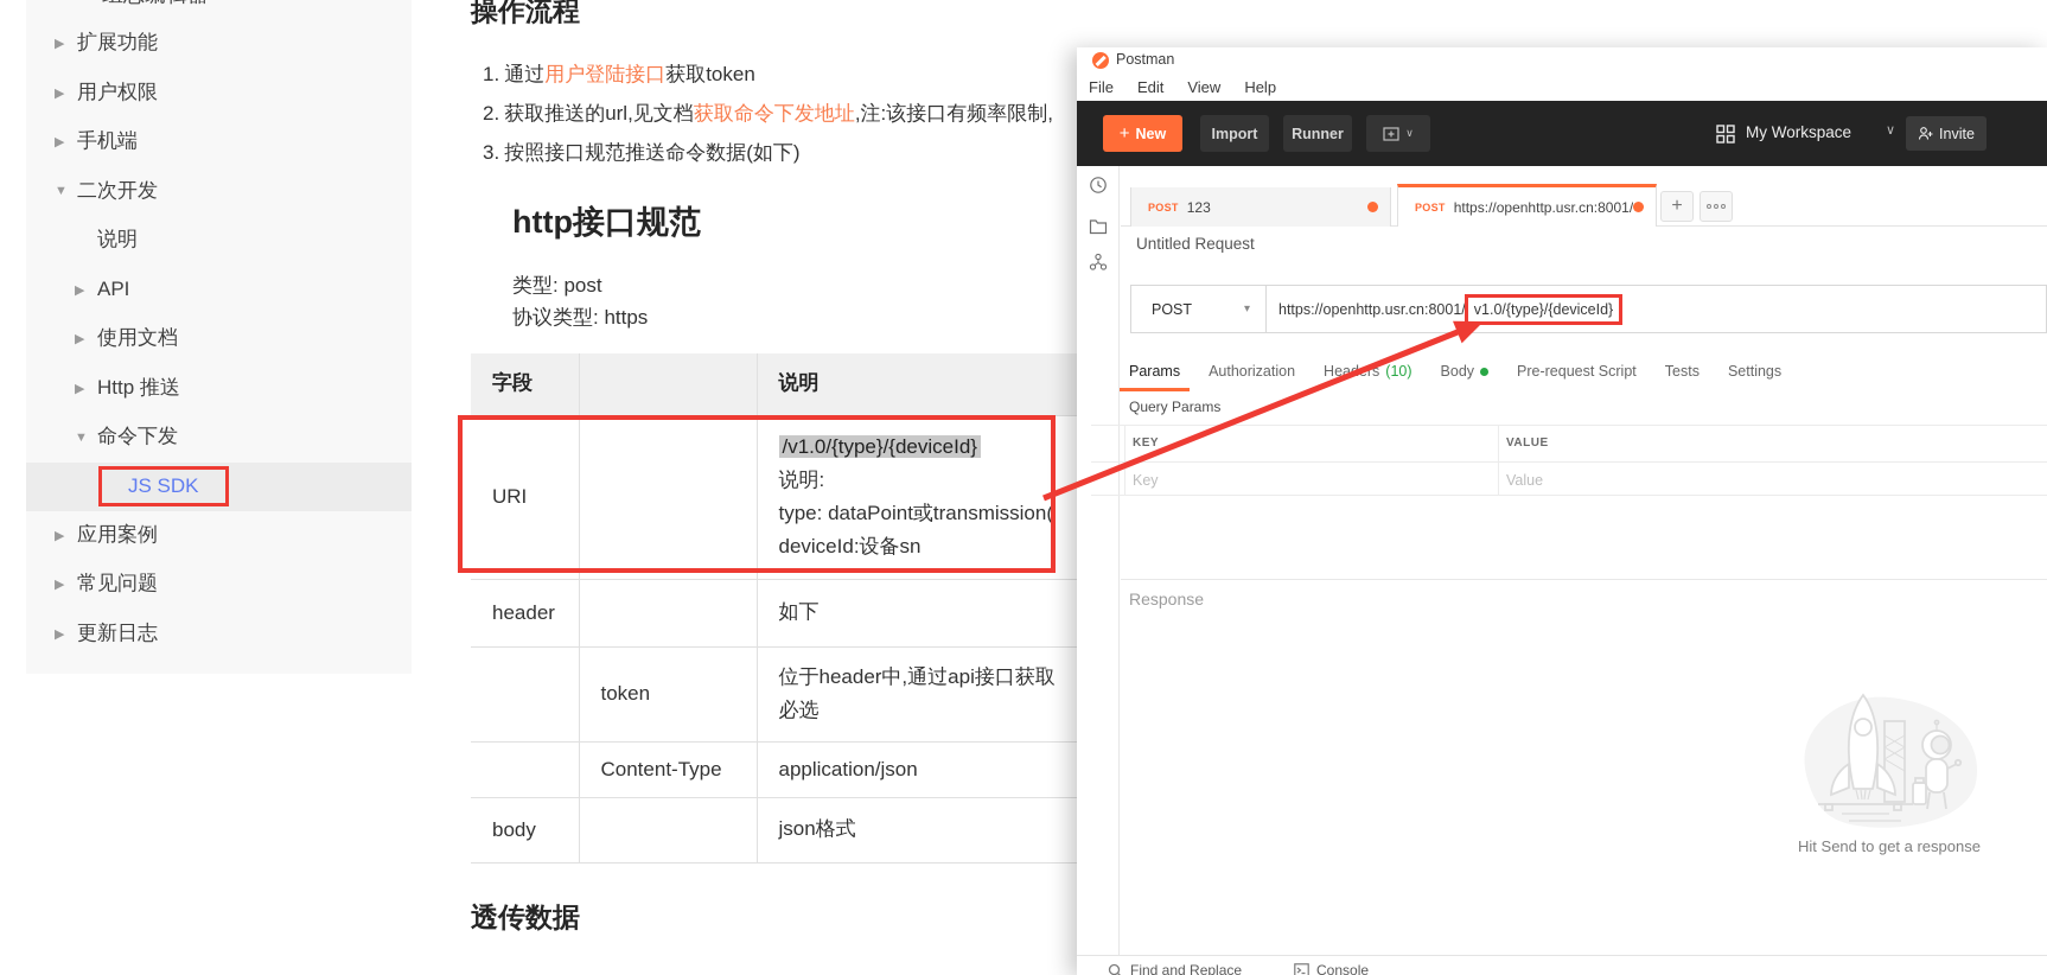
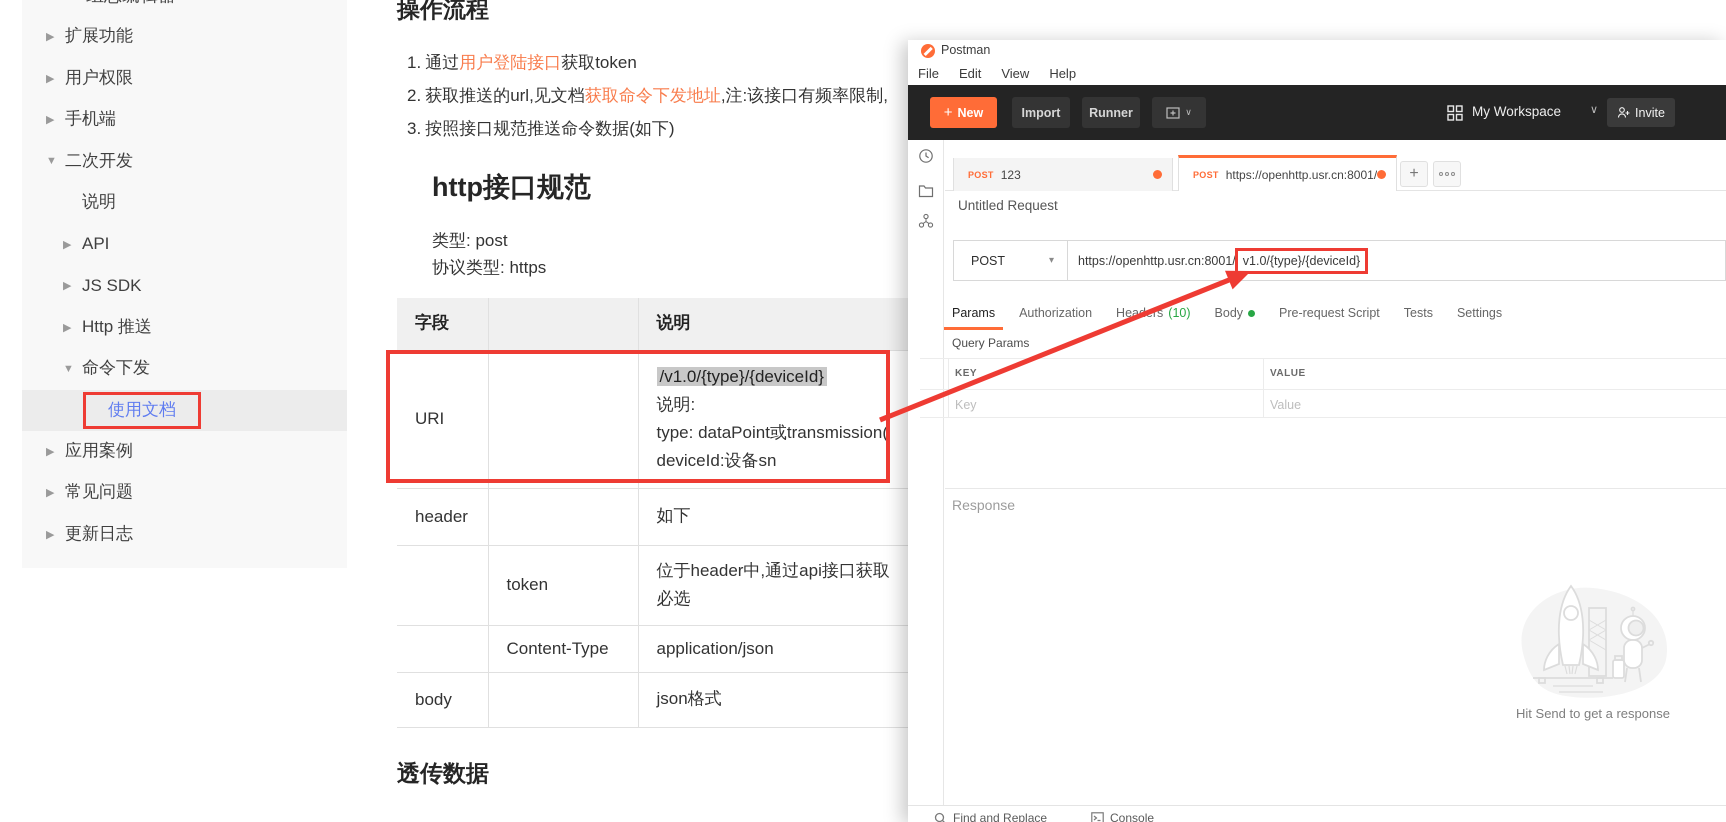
  ▶
  扩展功能
  ▶
  用户权限
  ▶
  手机端
  ▼
  二次开发
  说明
  ▶
  API
  ▶
- 使用文档
+ JS SDK
  ▶
  Http 推送
  ▼
  命令下发
- JS SDK
+ 使用文档
  ▶
  应用案例
  ▶
  常见问题
  ▶
  更新日志
  操作流程
  1. 通过用户登陆接口获取token
  2. 获取推送的url,见文档获取命令下发地址,注:该接口有频率限制,
  3. 按照接口规范推送命令数据(如下)
  http接口规范
  类型: post
  协议类型: https
  字段		说明
  URI		/v1.0/{type}/{deviceId} 说明: type: dataPoint或transmission( deviceId:设备sn
  header		如下
  	token	位于header中,通过api接口获取 必选
  	Content-Type	application/json
  body		json格式
  透传数据
  Postman
  File
  Edit
  View
  Help
  +
  New
  Import
  Runner
  ∨
  My Workspace
  ∨
  Invite
  POST
  123
  POST
  https://openhttp.usr.cn:8001/
  +
  Untitled Request
  POST
  ▾
  https://openhttp.usr.cn:8001/
  v1.0/{type}/{deviceId}
  Params
  Authorization
  Hears
  (10)
  Body
  Pre-request Script
  Tests
  Settings
  Query Params
  KEY
  VALUE
  Key
  Value
  Response
  Hit Send to get a response
  Find and Replace
  Console
